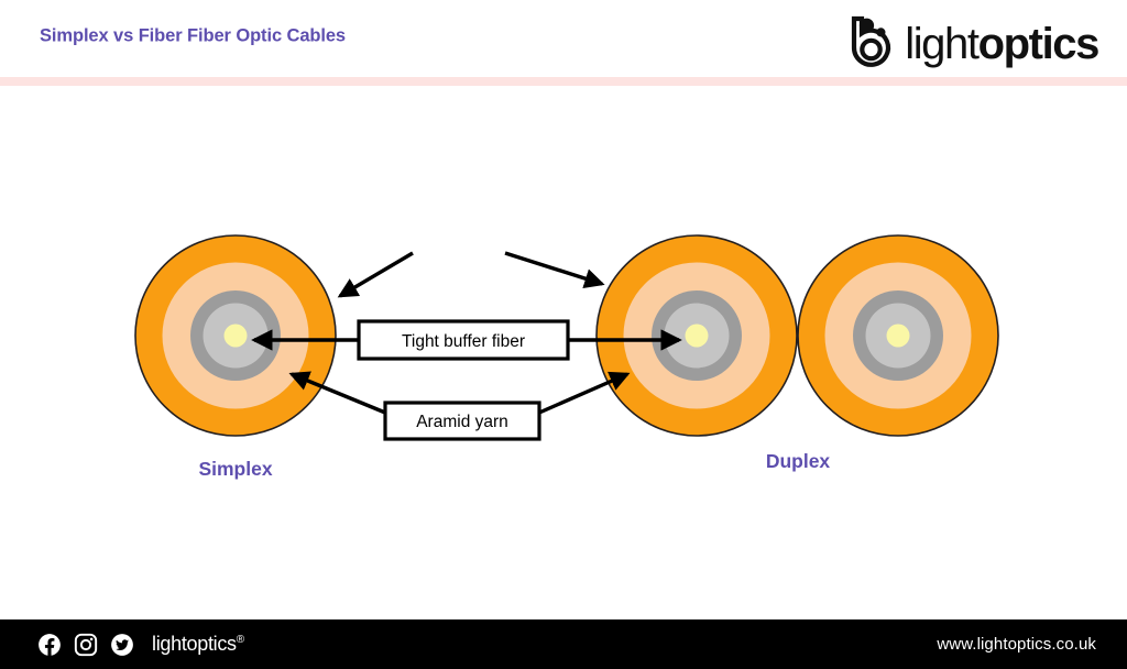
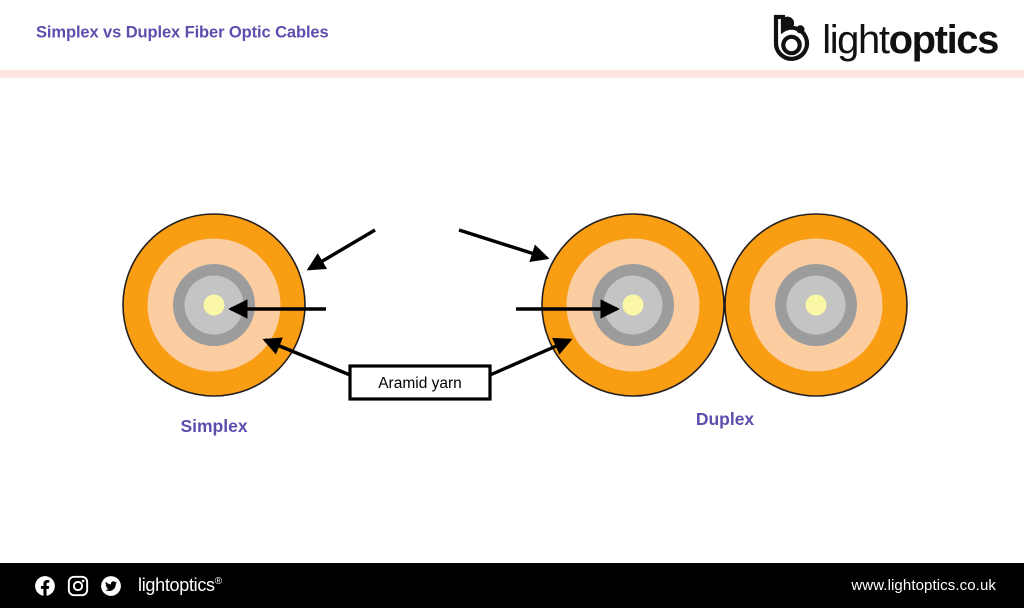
- Simplex vs Fiber Fiber Optic Cables
+ Simplex vs Duplex Fiber Optic Cables
  lightoptics
- Tight buffer fiber
  Aramid yarn
  Simplex
  Duplex
  lightoptics®
  www.lightoptics.co.uk
